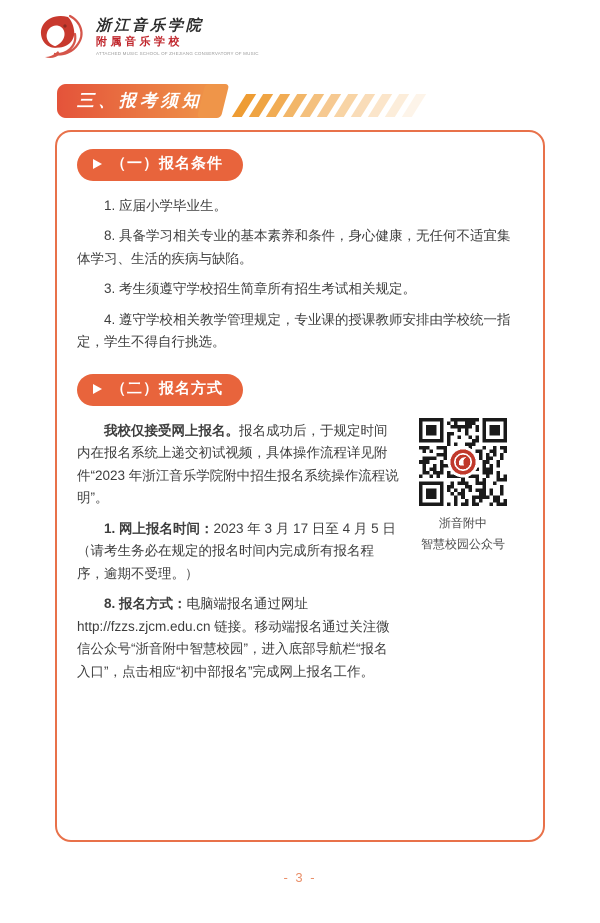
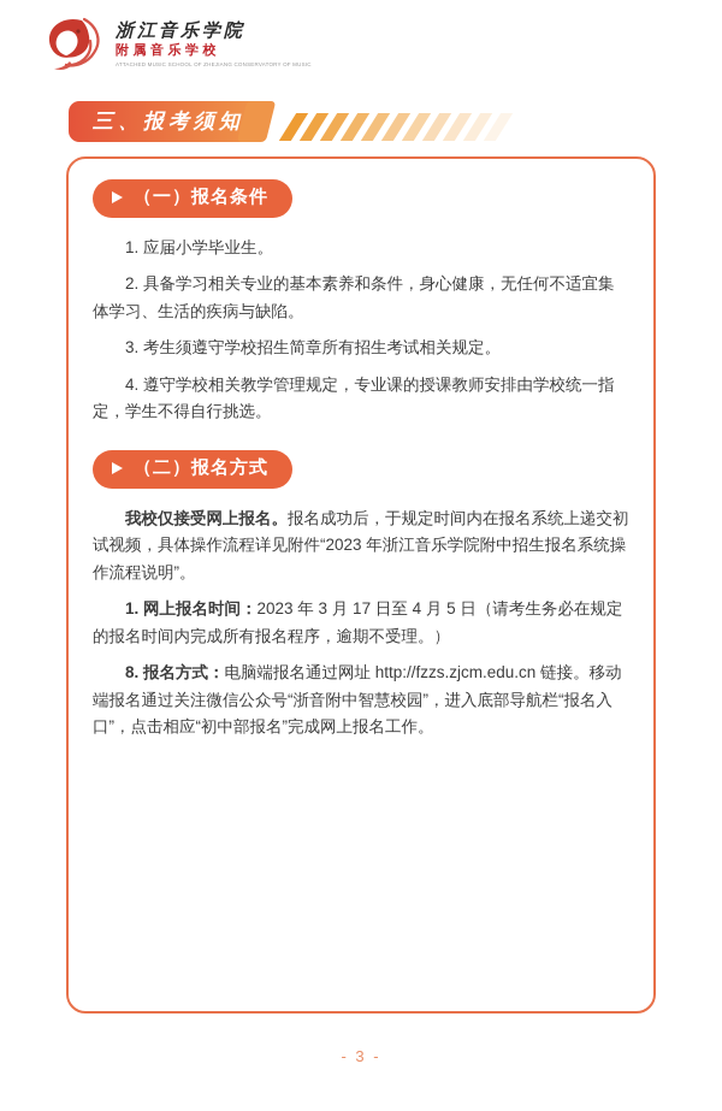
  浙江音乐学院
  附属音乐学校
  三、报考须知
  （一）报名条件
  1. 应届小学毕业生。
- 8. 具备学习相关专业的基本素养和条件，身心健康，无任何不适宜集体学习、生活的疾病与缺陷。
+ 2. 具备学习相关专业的基本素养和条件，身心健康，无任何不适宜集体学习、生活的疾病与缺陷。
  3. 考生须遵守学校招生简章所有招生考试相关规定。
  4. 遵守学校相关教学管理规定，专业课的授课教师安排由学校统一指定，学生不得自行挑选。
  （二）报名方式
  我校仅接受网上报名。报名成功后，于规定时间内在报名系统上递交初试视频，具体操作流程详见附件“2023 年浙江音乐学院附中招生报名系统操作流程说明”。
  1. 网上报名时间：2023 年 3 月 17 日至 4 月 5 日（请考生务必在规定的报名时间内完成所有报名程序，逾期不受理。）
  8. 报名方式：电脑端报名通过网址 http://fzzs.zjcm.edu.cn 链接。移动端报名通过关注微信公众号“浙音附中智慧校园”，进入底部导航栏“报名入口”，点击相应“初中部报名”完成网上报名工作。
- 浙音附中
- 智慧校园公众号
  - 3 -
